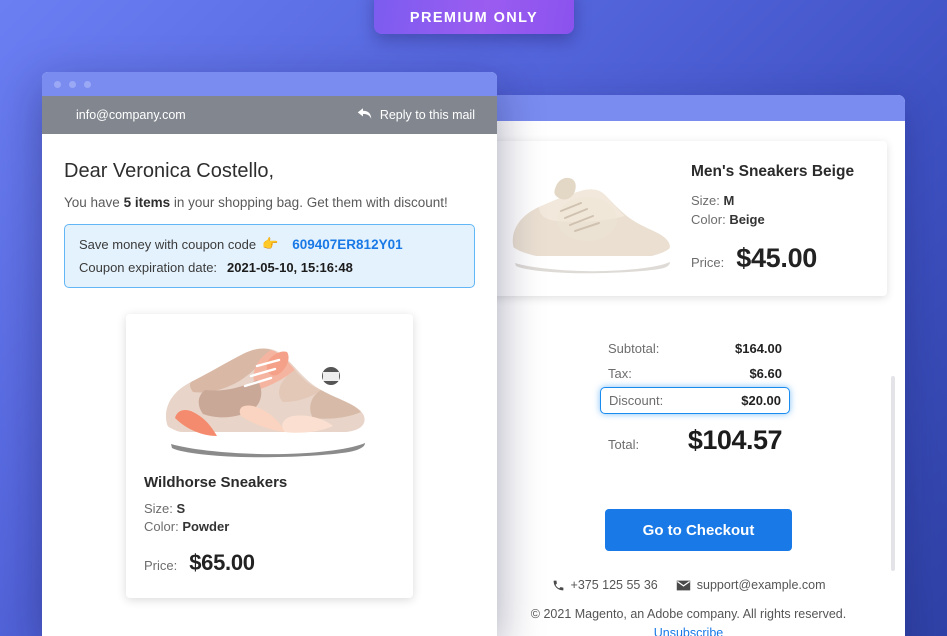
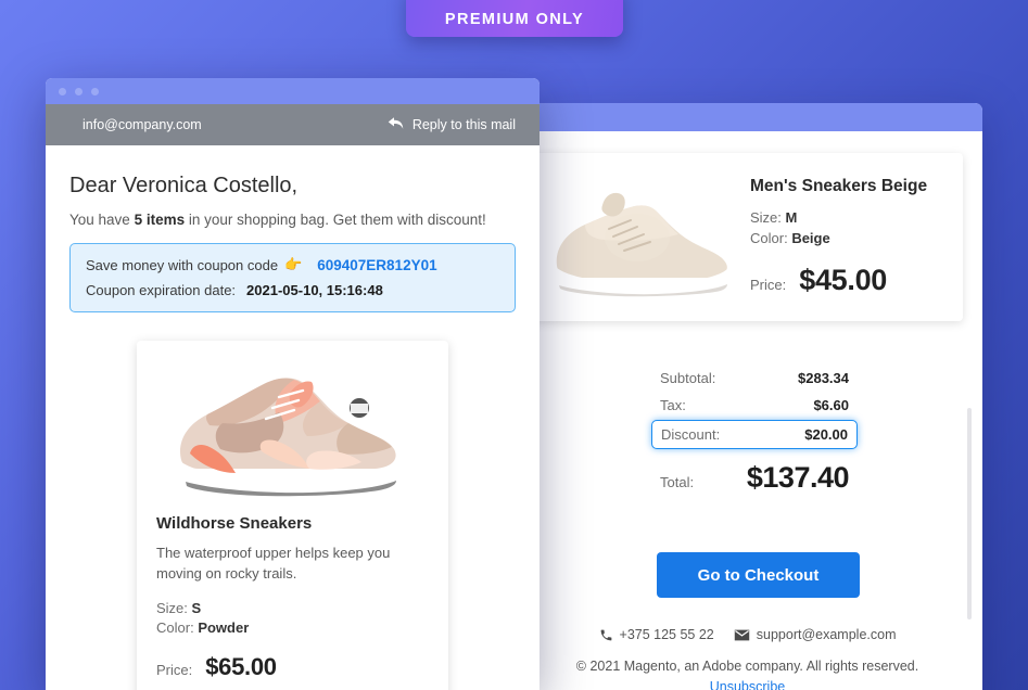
  Men's Sneakers Beige
  Size: M
  Color: Beige
  Price:
  $45.00
  Subtotal:
- $164.00
+ $283.34
  Tax:
  $6.60
  Discount:
  $20.00
  Total:
- $104.57
+ $137.40
  Go to Checkout
- +375 125 55 36
+ +375 125 55 22
  support@example.com
  © 2021 Magento, an Adobe company. All rights reserved.
  Unsubscribe
  info@company.com
  Reply to this mail
  Dear Veronica Costello,
  You have 5 items in your shopping bag. Get them with discount!
  Save money with coupon code
  👉
  609407ER812Y01
  Coupon expiration date:
  2021-05-10, 15:16:48
  Wildhorse Sneakers
+ The waterproof upper helps keep you moving on rocky trails.
  Size: S
  Color: Powder
  Price:
  $65.00
  PREMIUM ONLY
